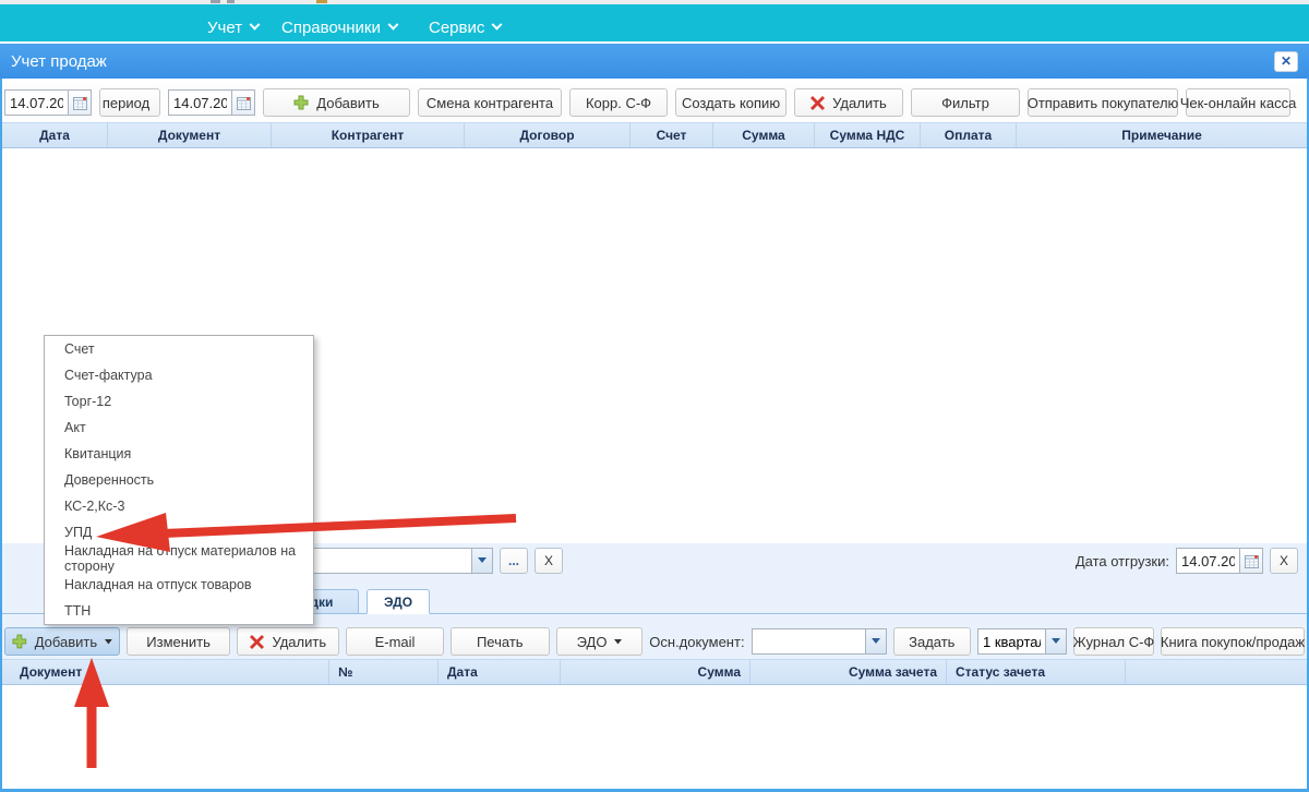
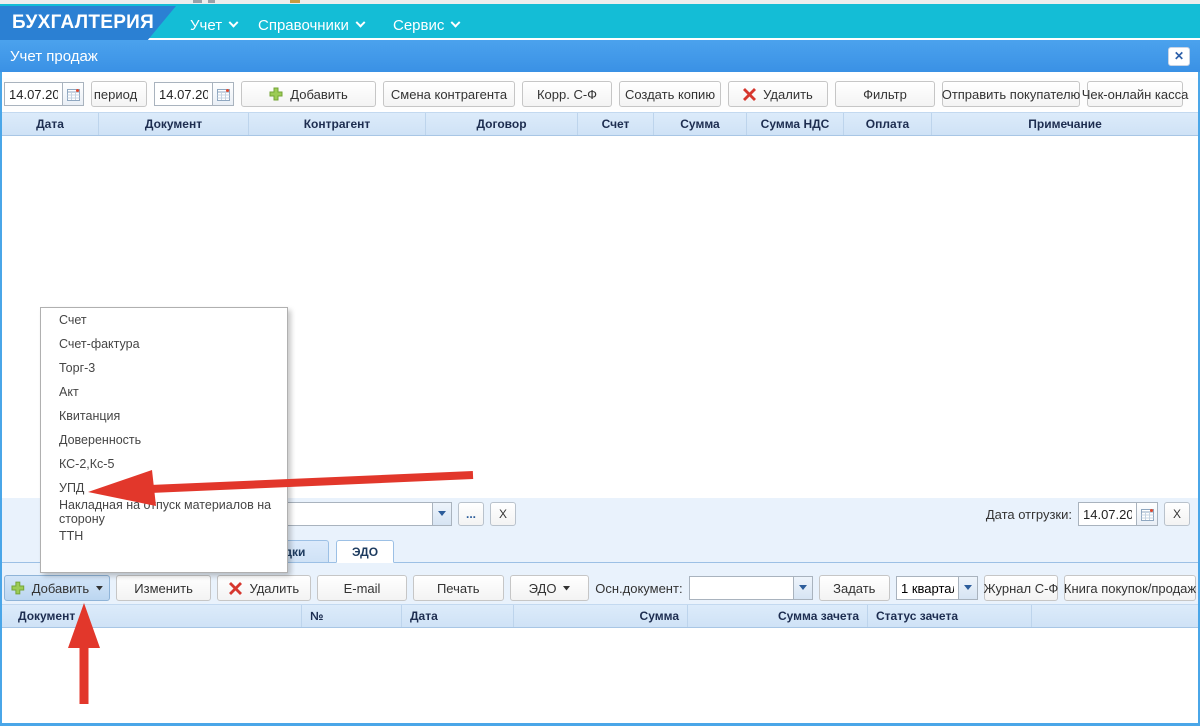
  Учет
  Справочники
  Сервис
+ БУХГАЛТЕРИЯ
  Учет продаж
  ✕
  14.07.20
  период
  14.07.20
  Добавить
  Смена контрагента
  Корр. С-Ф
  Создать копию
  Удалить
  Фильтр
  Отправить покупателю
  Чек-онлайн касса
  Дата
  Документ
  Контрагент
  Договор
  Счет
  Сумма
  Сумма НДС
  Оплата
  Примечание
  ...
  X
  Дата отгрузки:
  14.07.20
  X
  ЭДО
  Добавить
  Изменить
  Удалить
  E-mail
  Печать
  ЭДО
  Осн.документ:
  Задать
  1 кварта
  Журнал С-Ф
  Книга покупок/продаж
  Документ
  №
  Дата
  Сумма
  Сумма зачета
  Статус зачета
  Счет
  Счет-фактура
- Торг-12
+ Торг-3
  Акт
  Квитанция
  Доверенность
- КС-2,Кс-3
+ КС-2,Кс-5
  УПД
  Накладная на опуск материалов на сторону
- Накладная на отпуск товаров
  ТТН
